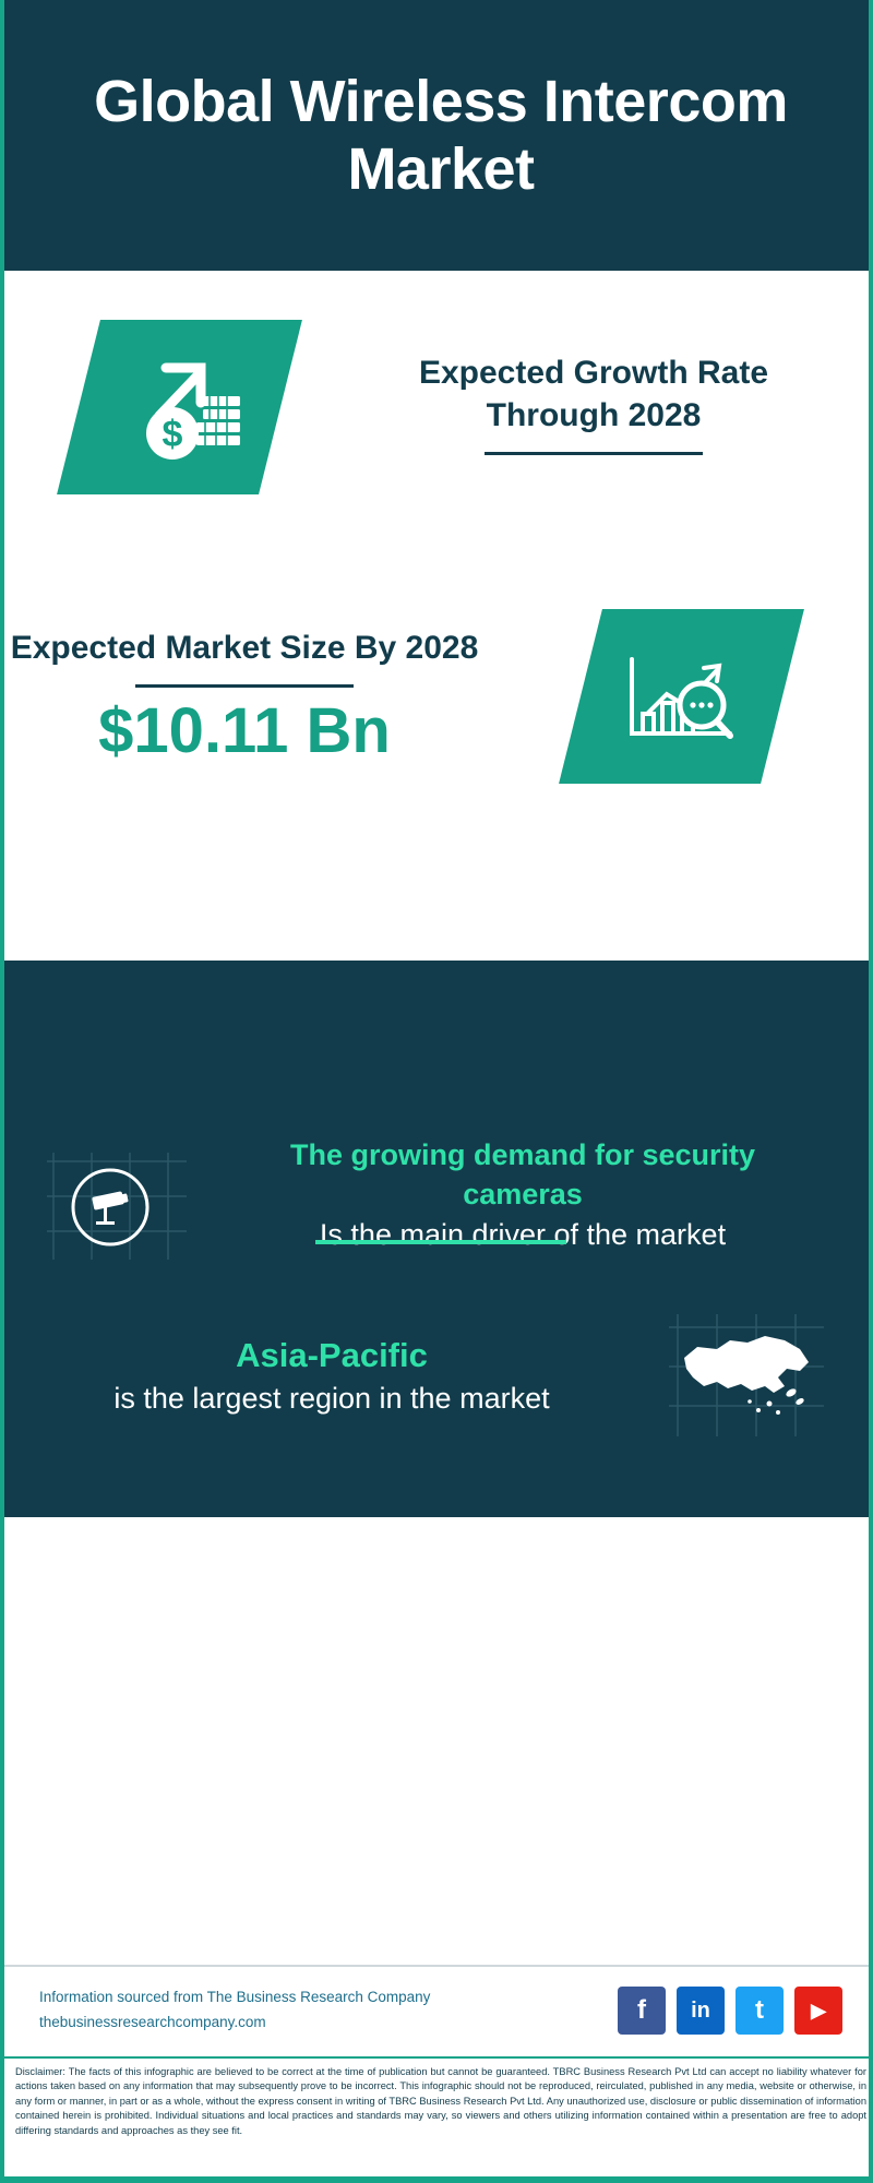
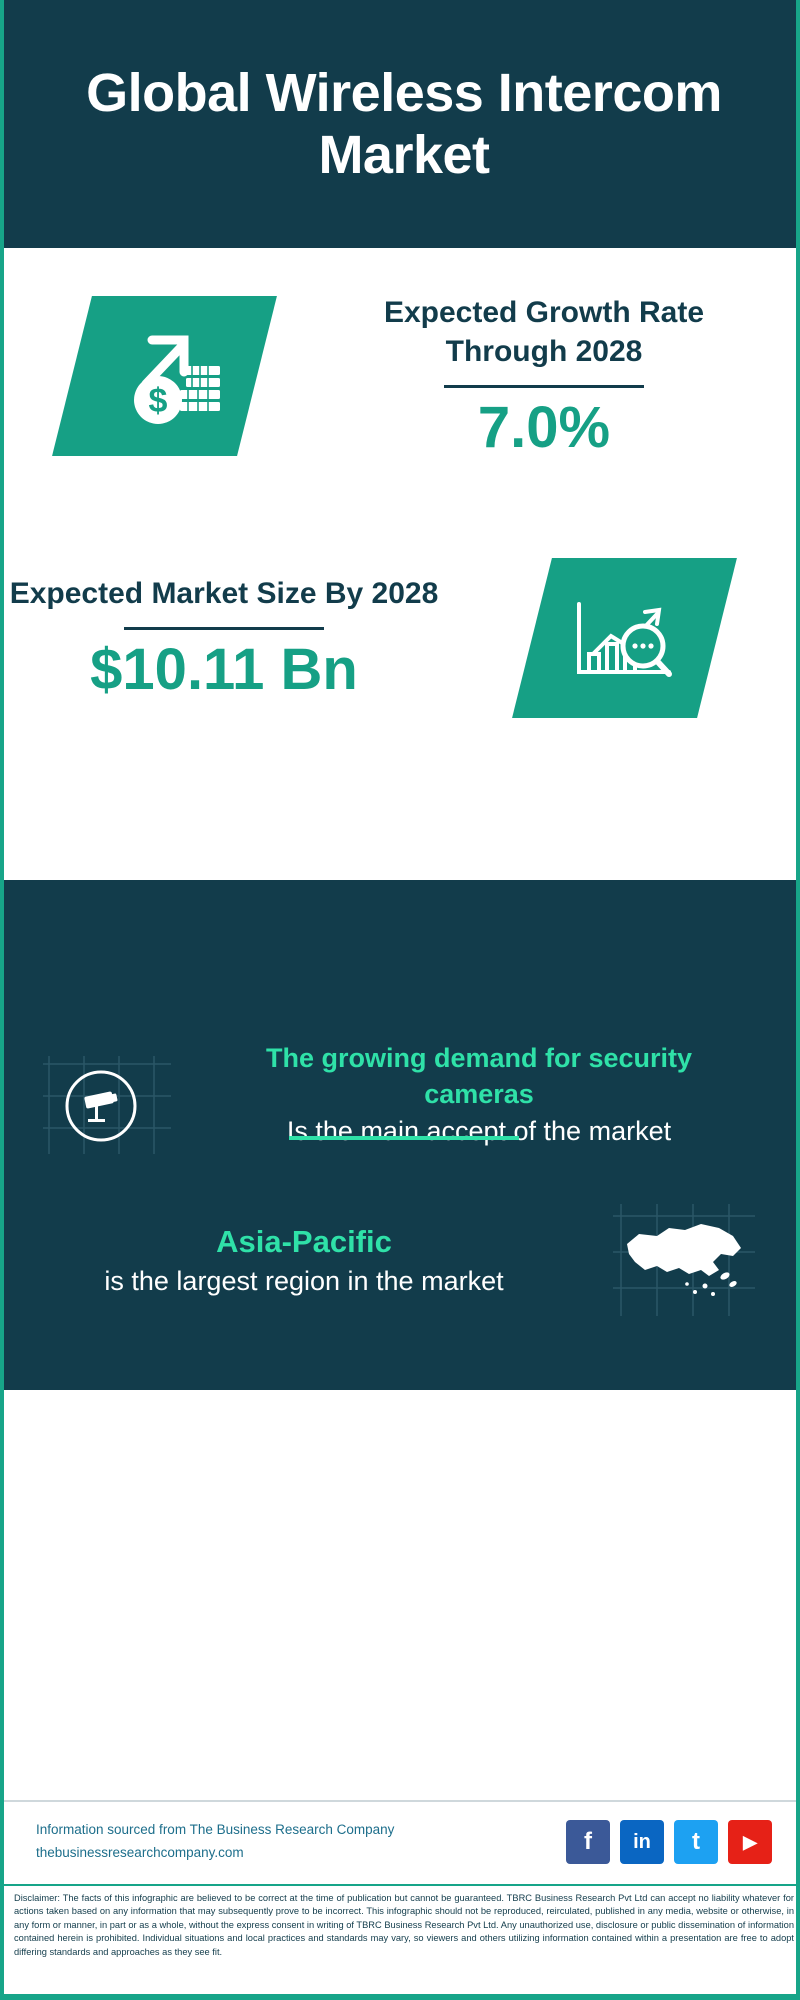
  Global Wireless Intercom Market
  Expected Growth Rate Through 2028
+ 7.0%
  Expected Market Size By 2028
  $10.11 Bn
  The growing demand for security cameras
- Is the main driver of the market
+ Is the main accept of the market
  Asia-Pacific
  is the largest region in the market
  Information sourced from The Business Research Company
  thebusinessresearchcompany.com
  f
  in
  t
  ▶
  Disclaimer: The facts of this infographic are believed to be correct at the time of publication but cannot be guaranteed. TBRC Business Research Pvt Ltd can accept no liability whatever for actions taken based on any information that may subsequently prove to be incorrect. This infographic should not be reproduced, reirculated, published in any media, website or otherwise, in any form or manner, in part or as a whole, without the express consent in writing of TBRC Business Research Pvt Ltd. Any unauthorized use, disclosure or public dissemination of information contained herein is prohibited. Individual situations and local practices and standards may vary, so viewers and others utilizing information contained within a presentation are free to adopt differing standards and approaches as they see fit.
